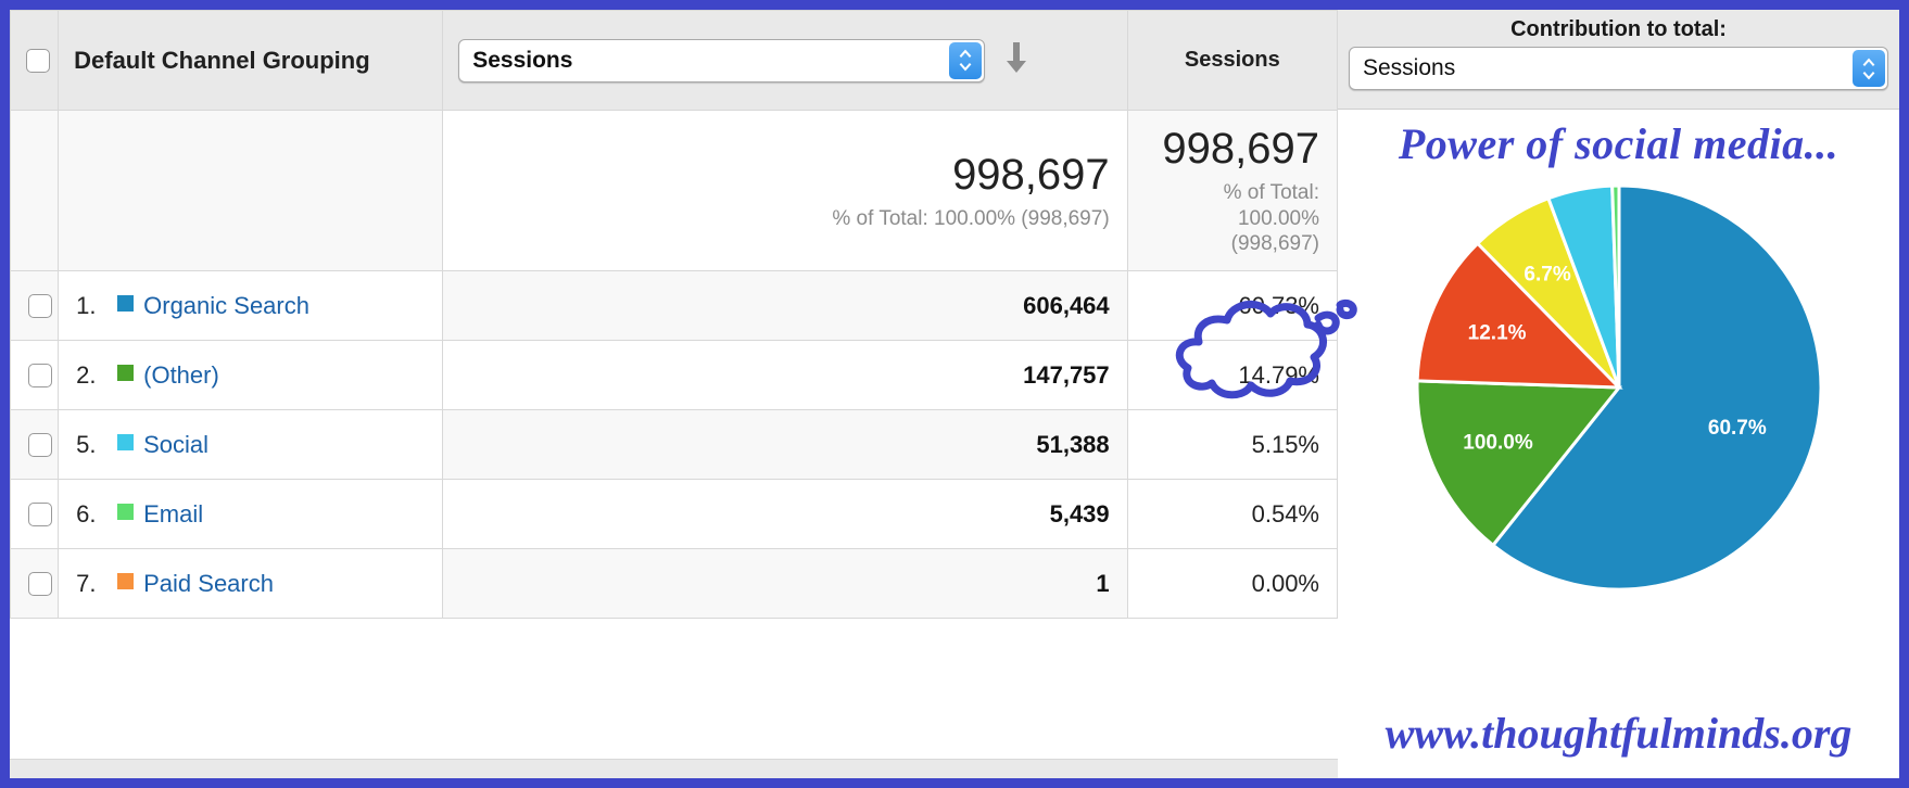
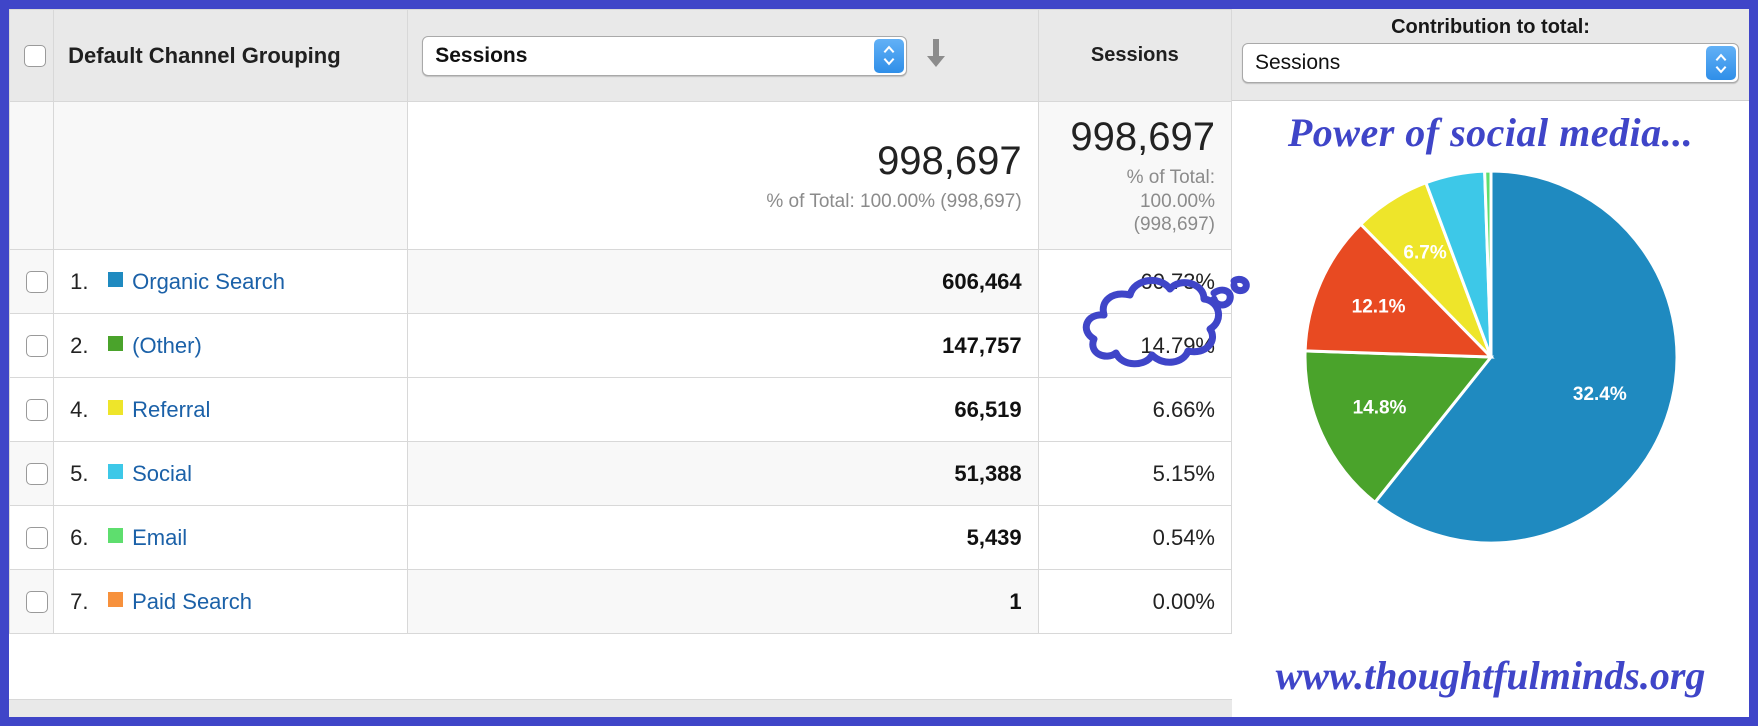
  	Default Channel Grouping	Sessions	Sessions
  		998,697 % of Total: 100.00% (998,697)	998,697 % of Total: 100.00% (998,697)
  	1. Organic Search	606,464	.%
  	2. (Other)	147,757	14.79
+ 	4. Referral	66,519	6.66%
  	5. Social	51,388	5.15%
  	6. Email	5,439	0.54%
  	7. Paid Search	1	0.00%
  Contribution to total:
  Sessions
  Power of social media...
- 60.7%
+ 32.4%
- 100.0%
+ 14.8%
  12.1%
  6.7%
  www.thoughtfulminds.org
